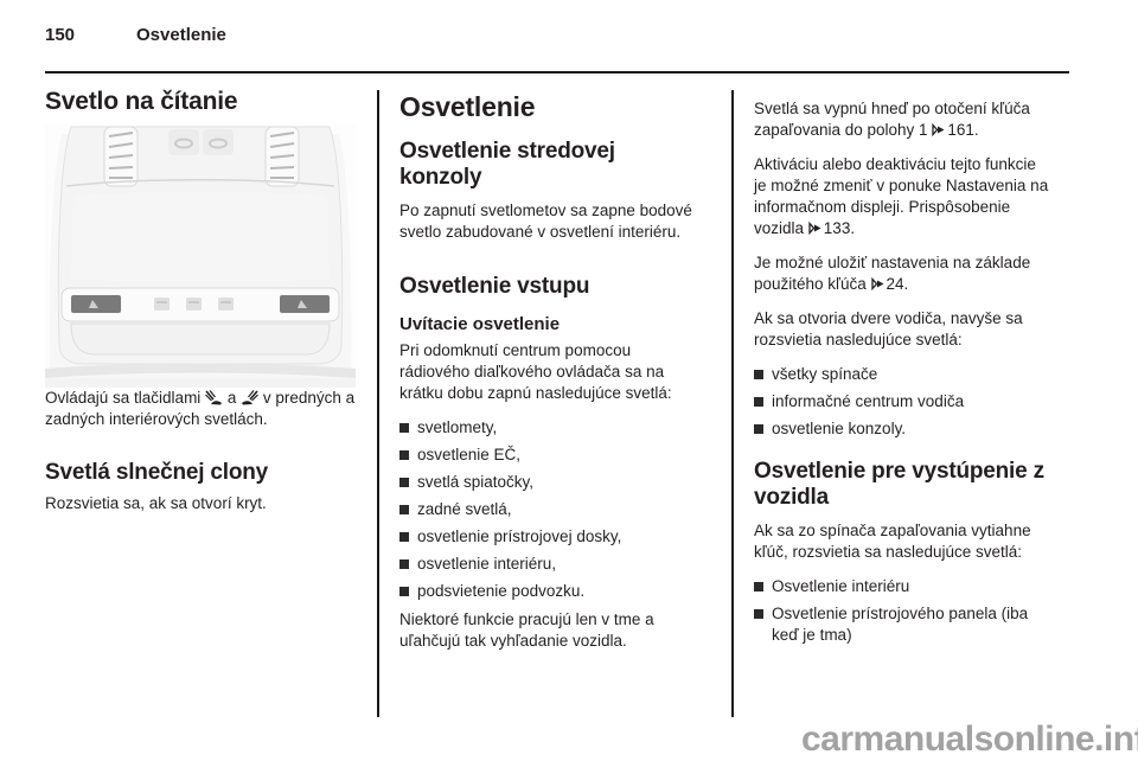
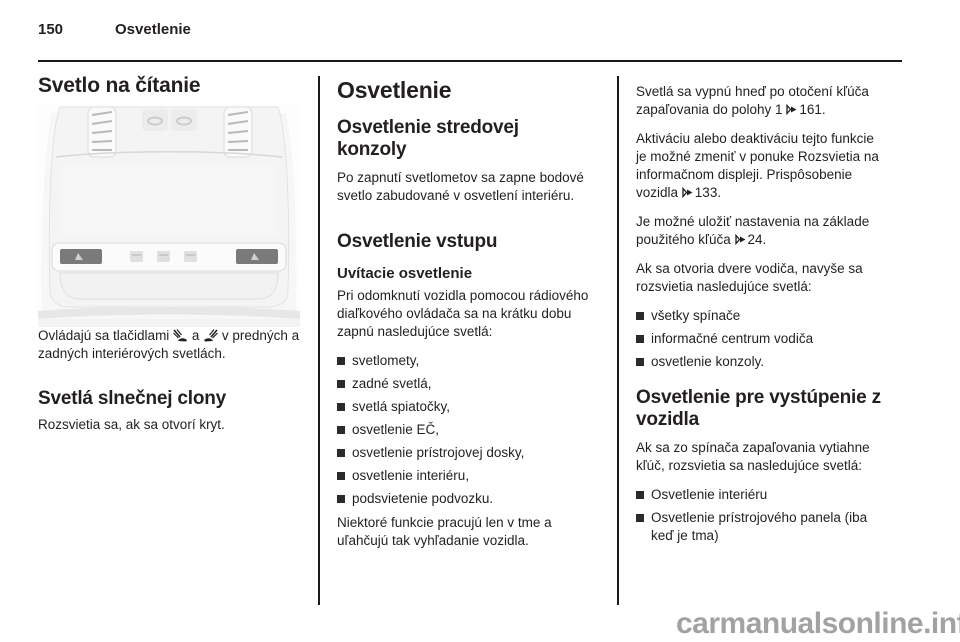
  150
  Osvetlenie
  Svetlo na čítanie
  Ovládajú sa tlačidlami a v predných a zadných interiérových svetlách.
  Svetlá slnečnej clony
  Rozsvietia sa, ak sa otvorí kryt.
  Osvetlenie
  Osvetlenie stredovej konzoly
  Po zapnutí svetlometov sa zapne bodové svetlo zabudované v osvetlení interiéru.
  Osvetlenie vstupu
  Uvítacie osvetlenie
- Pri odomknutí centrum pomocou rádiového diaľkového ovládača sa na krátku dobu zapnú nasledujúce svetlá:
+ Pri odomknutí vozidla pomocou rádiového diaľkového ovládača sa na krátku dobu zapnú nasledujúce svetlá:
  svetlomety,
- osvetlenie EČ,
+ zadné svetlá,
  svetlá spiatočky,
- zadné svetlá,
+ osvetlenie EČ,
  osvetlenie prístrojovej dosky,
  osvetlenie interiéru,
  podsvietenie podvozku.
  Niektoré funkcie pracujú len v tme a uľahčujú tak vyhľadanie vozidla.
  Svetlá sa vypnú hneď po otočení kľúča zapaľovania do polohy 1 161.
- Aktiváciu alebo deaktiváciu tejto funkcie je možné zmeniť v ponuke Nastavenia na informačnom displeji. Prispôsobenie vozidla 133.
+ Aktiváciu alebo deaktiváciu tejto funkcie je možné zmeniť v ponuke Rozsvietia na informačnom displeji. Prispôsobenie vozidla 133.
  Je možné uložiť nastavenia na základe použitého kľúča 24.
  Ak sa otvoria dvere vodiča, navyše sa rozsvietia nasledujúce svetlá:
  všetky spínače
  informačné centrum vodiča
  osvetlenie konzoly.
  Osvetlenie pre vystúpenie z vozidla
  Ak sa zo spínača zapaľovania vytiahne kľúč, rozsvietia sa nasledujúce svetlá:
  Osvetlenie interiéru
  Osvetlenie prístrojového panela (iba keď je tma)
  carmanualsonline.in
